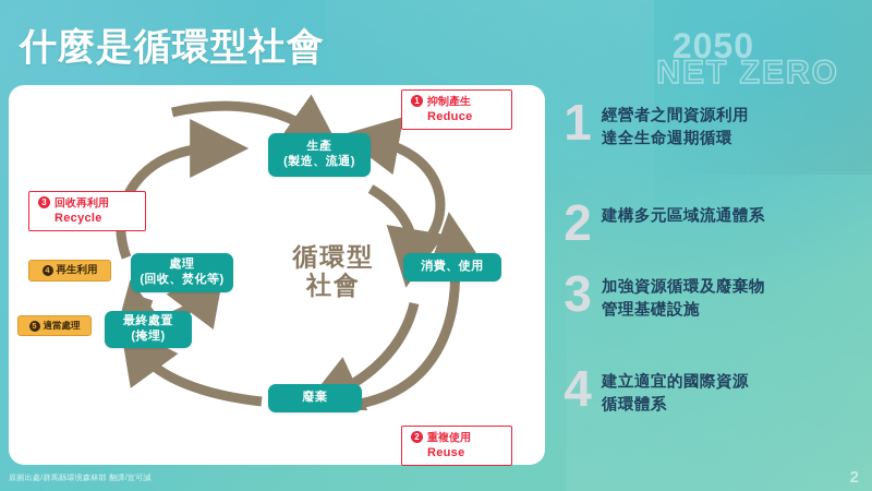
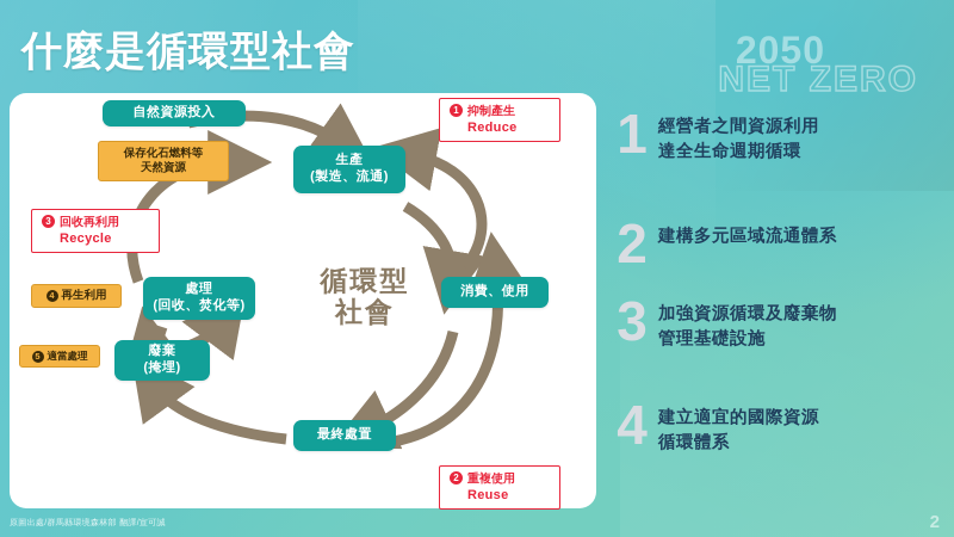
  什麼是循環型社會
  2050
  NET ZERO
+ 自然資源投入
+ 保存化石燃料等
+ 天然資源
  生產
  (製造、流通)
  消費、使用
- 廢棄
+ 最終處置
  處理
  (回收、焚化等)
- 最終處置
+ 廢棄
  (掩埋)
  循環型
  社會
  4
  再生利用
  5
  適當處理
  1 抑制產生
  Reduce
  2 重複使用
  Reuse
  3 回收再利用
  Recycle
  1
  經營者之間資源利用
  達全生命週期循環
  2
  建構多元區域流通體系
  3
  加強資源循環及廢棄物
  管理基礎設施
  4
  建立適宜的國際資源
  循環體系
  2
